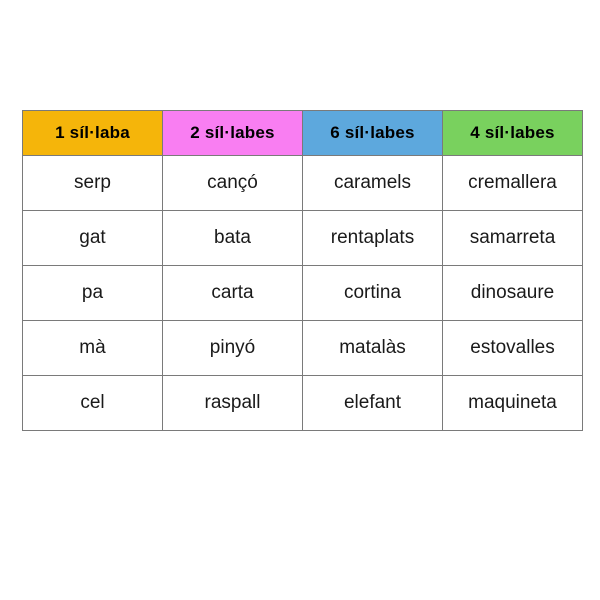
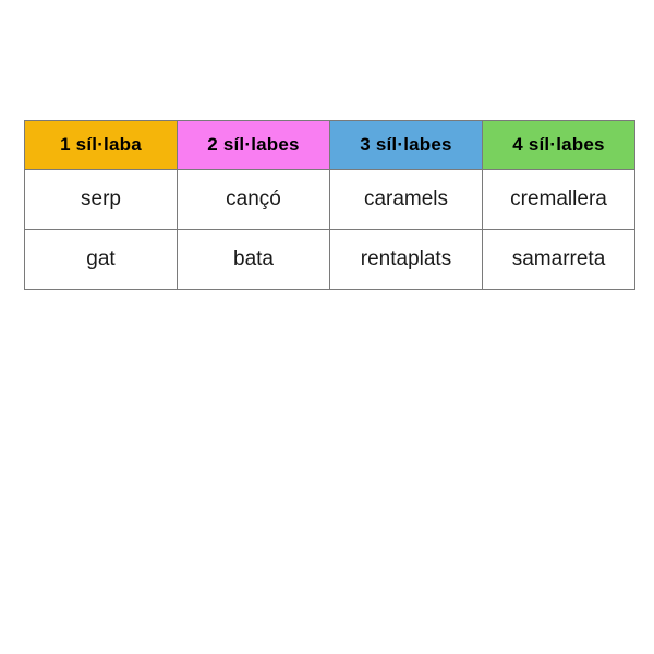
- 1 síl·laba	2 síl·labes	6 síl·labes	4 síl·labes
+ 1 síl·laba	2 síl·labes	3 síl·labes	4 síl·labes
  serp	cançó	caramels	cremallera
  gat	bata	rentaplats	samarreta
- pa	carta	cortina	dinosaure
- mà	pinyó	matalàs	estovalles
- cel	raspall	elefant	maquineta
